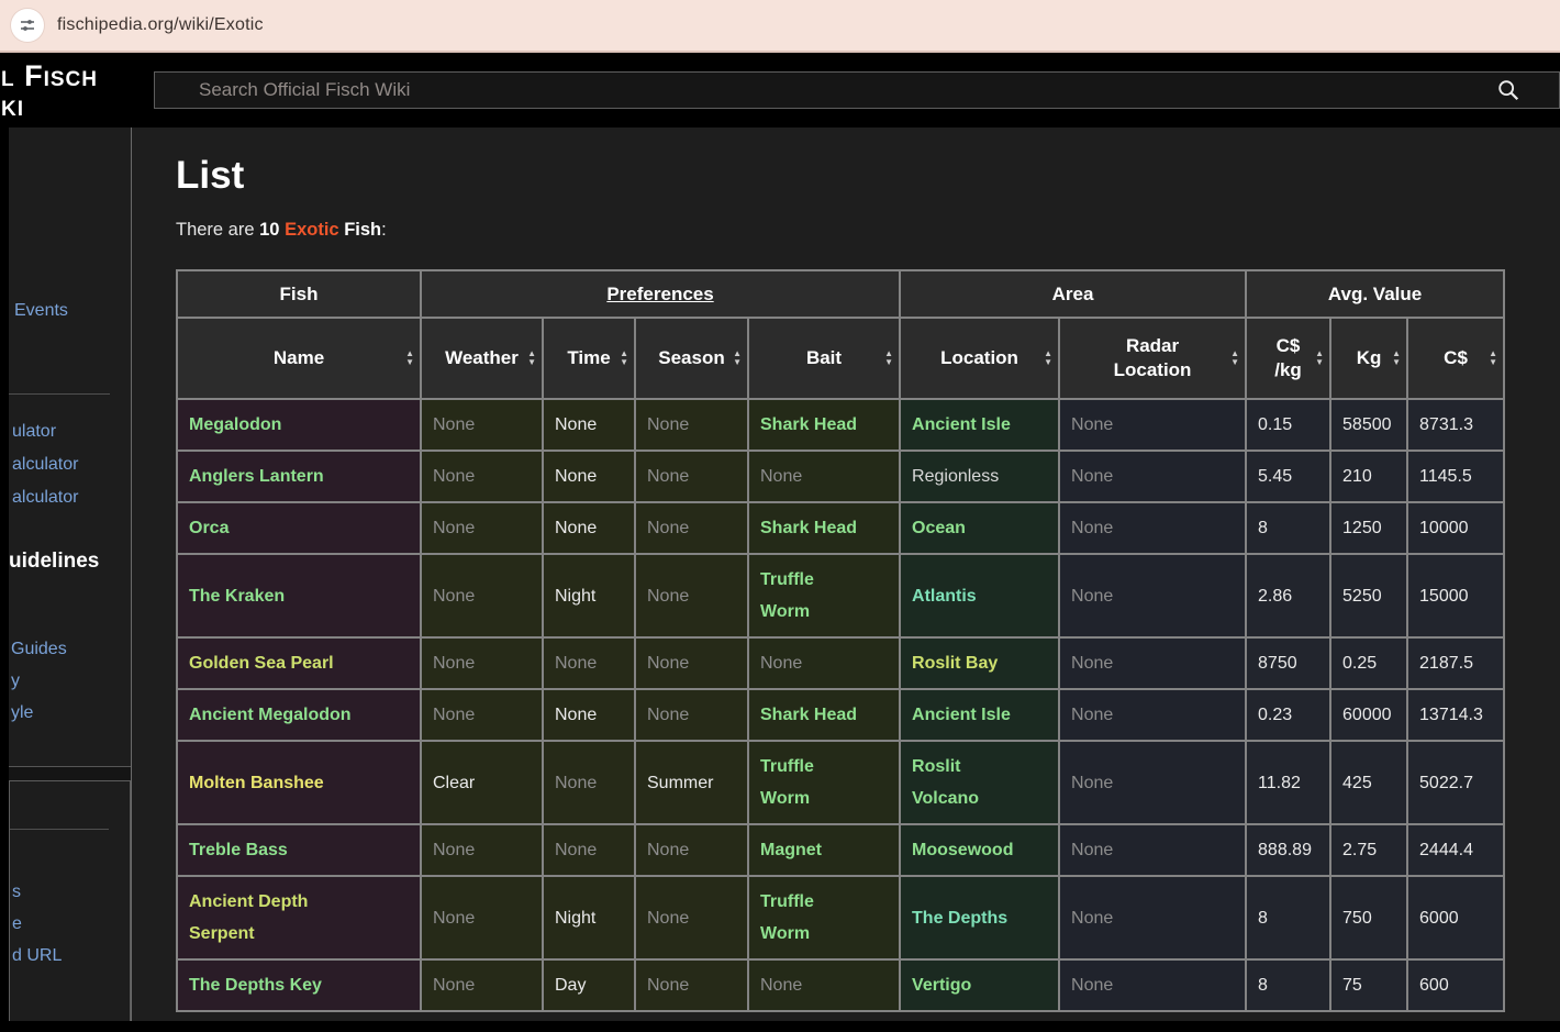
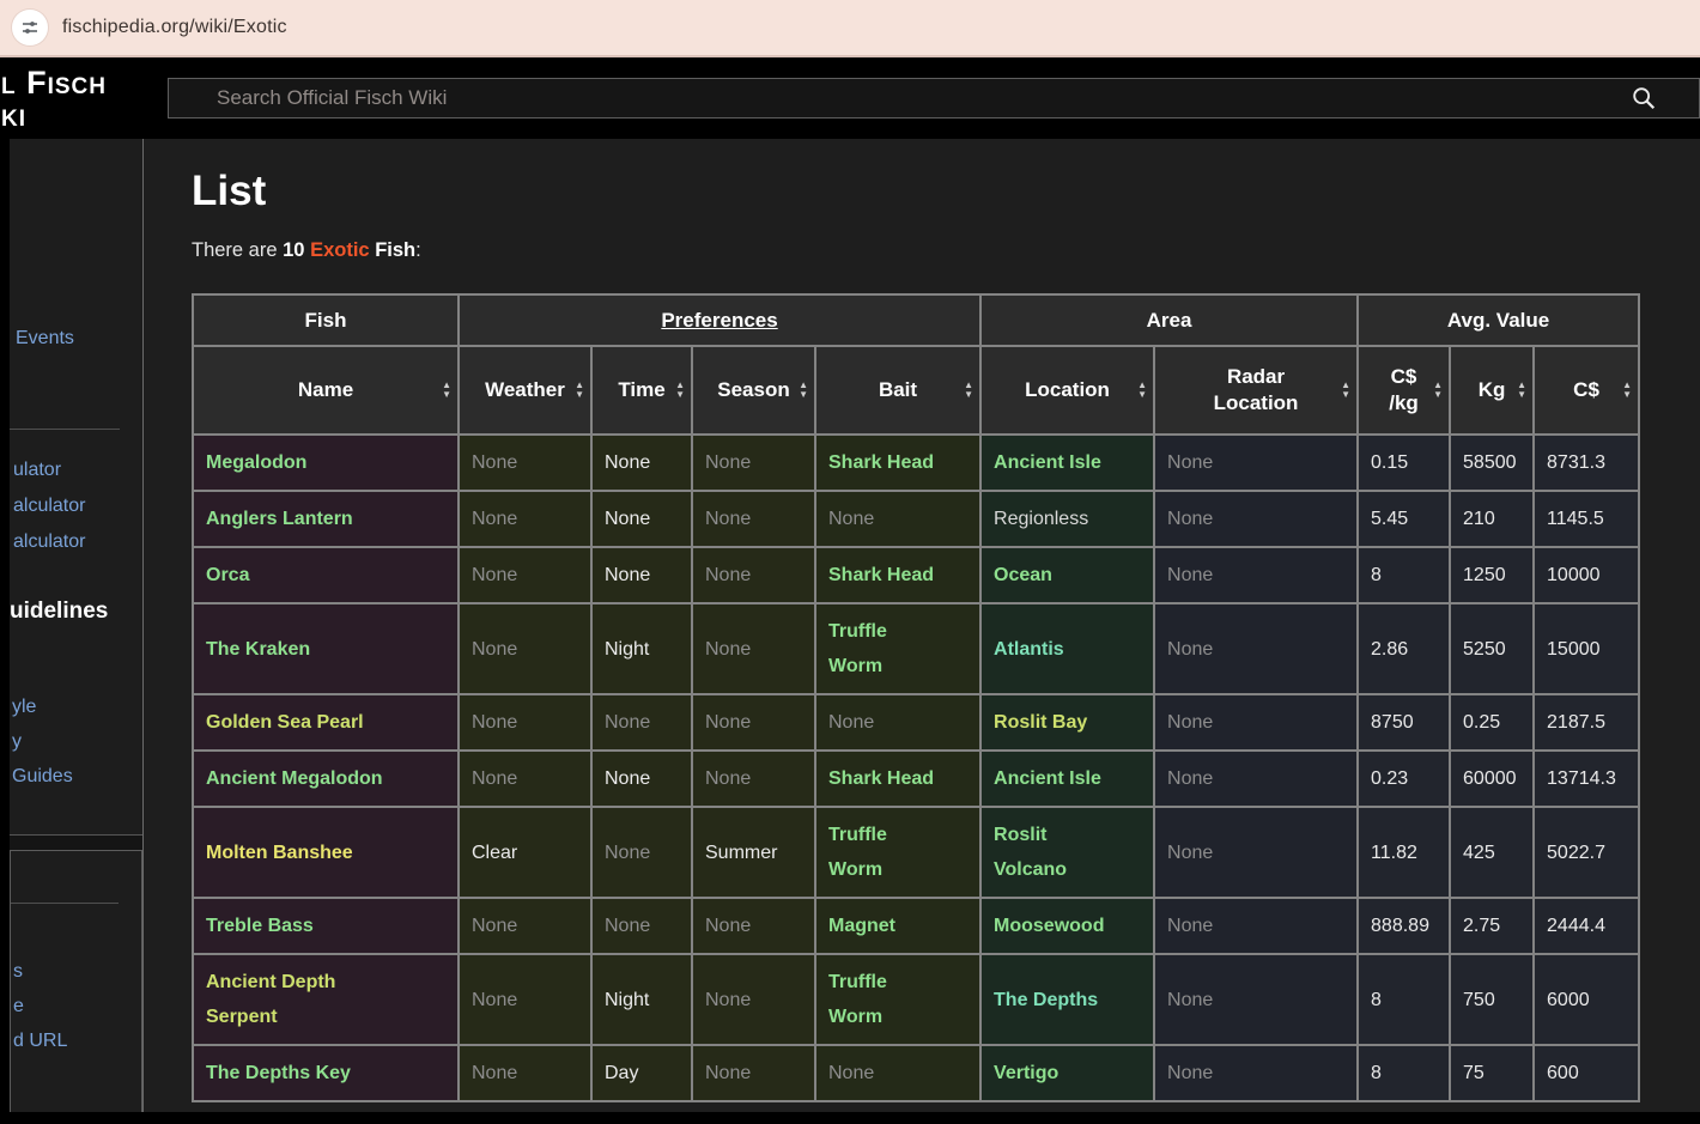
  fischipedia.org/wiki/Exotic
  l Fisch
  ki
  Search Official Fisch Wiki
  Events
  ulator
  alculator
  alculator
  uidelines
- Guides
+ yle
  y
- yle
+ Guides
  s
  e
  d URL
  List
  There are 10 Exotic Fish:
  Fish	Preferences	Area	Avg. Value
  Name ▲▼	Weather ▲▼	Time ▲▼	Season ▲▼	Bait ▲▼	Location ▲▼	Radar Location▲▼	C$ /kg▲▼	Kg ▲▼	C$ ▲▼
  Megalodon	None	None	None	Shark Head	Ancient Isle	None	0.15	58500	8731.3
  Anglers Lantern	None	None	None	None	Regionless	None	5.45	210	1145.5
  Orca	None	None	None	Shark Head	Ocean	None	8	1250	10000
  The Kraken	None	Night	None	Truffle Worm	Atlantis	None	2.86	5250	15000
  Golden Sea Pearl	None	None	None	None	Roslit Bay	None	8750	0.25	2187.5
  Ancient Megalodon	None	None	None	Shark Head	Ancient Isle	None	0.23	60000	13714.3
  Molten Banshee	Clear	None	Summer	Truffle Worm	Roslit Volcano	None	11.82	425	5022.7
  Treble Bass	None	None	None	Magnet	Moosewood	None	888.89	2.75	2444.4
  Ancient Depth Serpent	None	Night	None	Truffle Worm	The Depths	None	8	750	6000
  The Depths Key	None	Day	None	None	Vertigo	None	8	75	600
